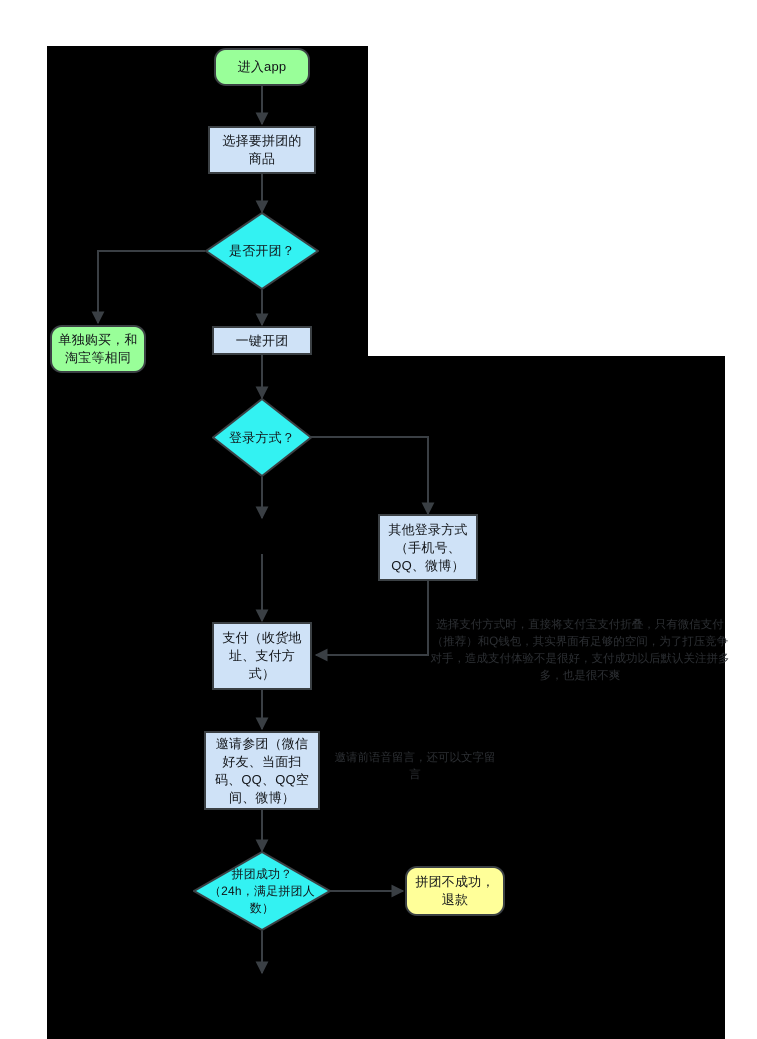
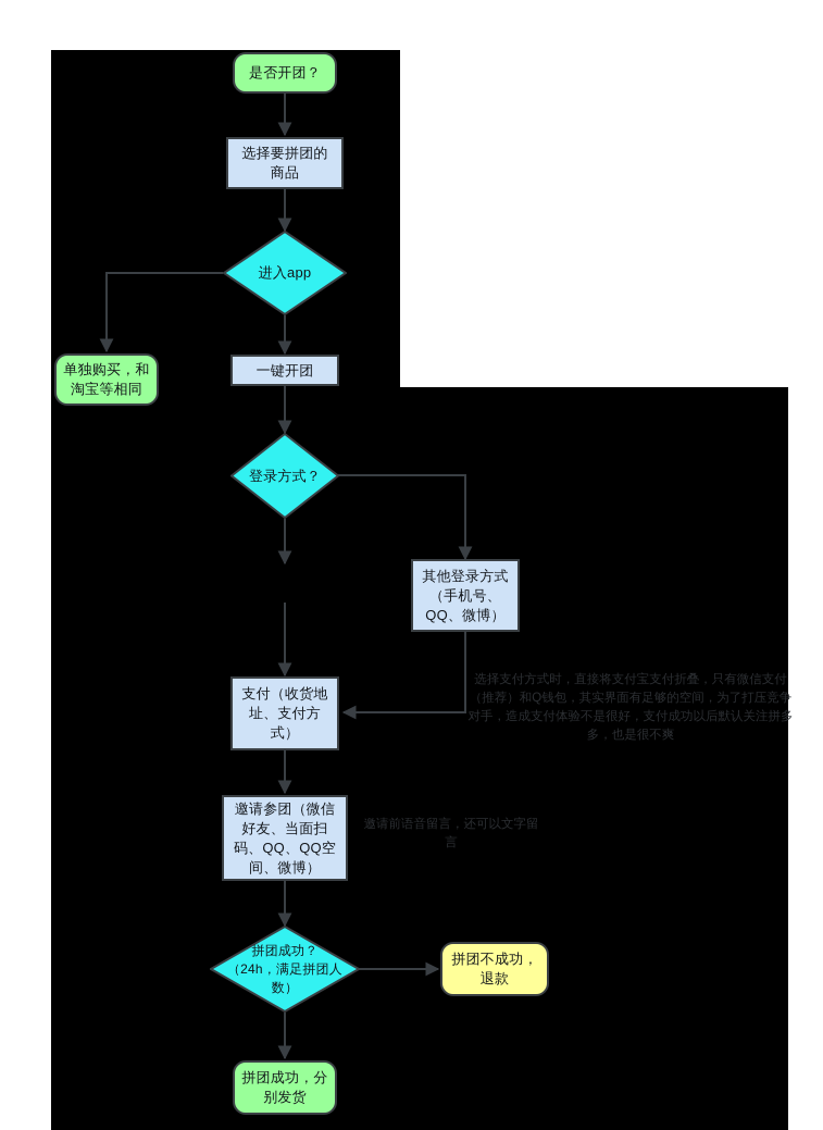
- 进入app
+ 是否开团？
  选择要拼团的
  商品
- 是否开团？
+ 进入app
  单独购买，和
  淘宝等相同
  一键开团
  登录方式？
  其他登录方式
  （手机号、
  QQ、微博）
  支付（收货地
  址、支付方
  式）
  邀请参团（微信
  好友、当面扫
  码、QQ、QQ空
  间、微博）
  拼团成功？
  （24h，满足拼团人
  数）
  拼团不成功，
  退款
+ 拼团成功，分
+ 别发货
  选择支付方式时，直接将支付宝支付折叠，只有微信支付（推荐）和Q钱包，其实界面有足够的空间，为了打压竞争对手，造成支付体验不是很好，支付成功以后默认关注拼多多，也是很不爽
  邀请前语音留言，还可以文字留言
